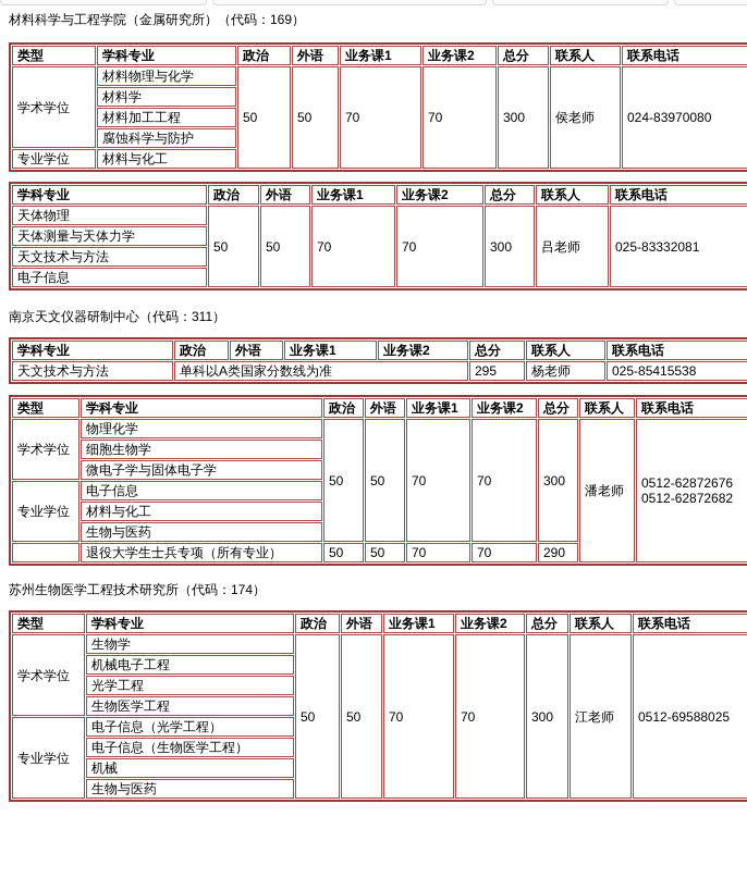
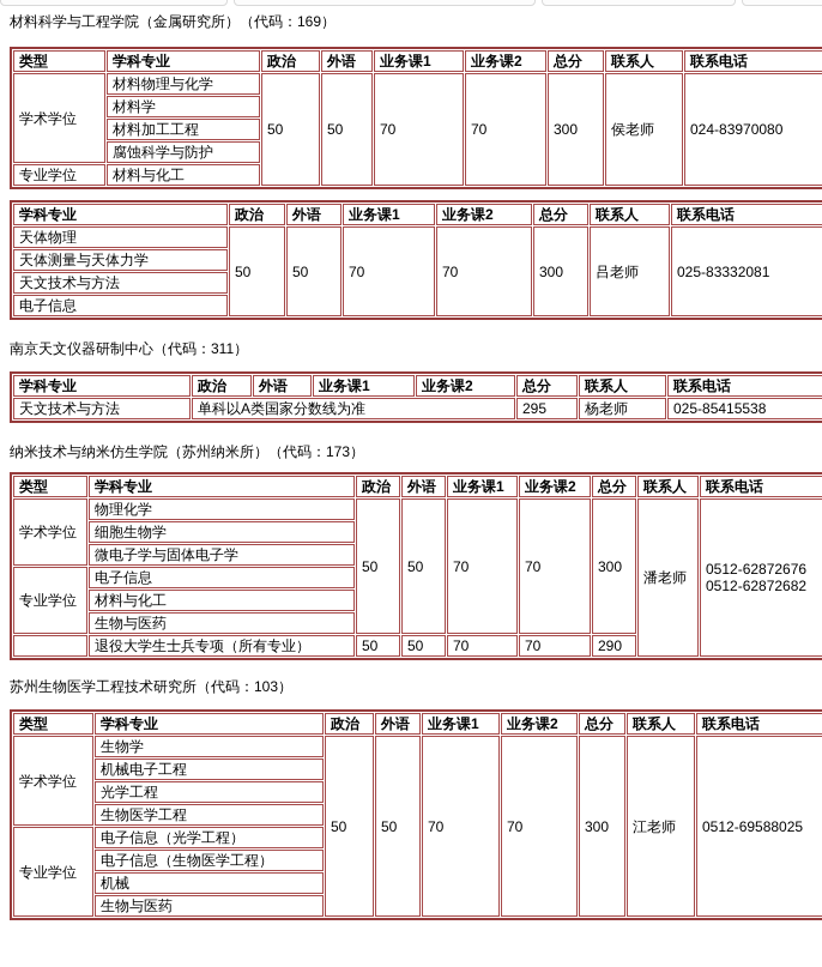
  材料科学与工程学院（金属研究所）（代码：169）
  类型	学科专业	政治	外语	业务课1	业务课2	总分	联系人	联系电话
  学术学位	材料物理与化学	50	50	70	70	300	侯老师	024-83970080
  材料学
  材料加工工程
  腐蚀科学与防护
  专业学位	材料与化工
  学科专业	政治	外语	业务课1	业务课2	总分	联系人	联系电话
  天体物理	50	50	70	70	300	吕老师	025-83332081
  天体测量与天体力学
  天文技术与方法
  电子信息
  南京天文仪器研制中心（代码：311）
  学科专业	政治	外语	业务课1	业务课2	总分	联系人	联系电话
  天文技术与方法	单科以A类国家分数线为准	295	杨老师	025-85415538
+ 纳米技术与纳米仿生学院（苏州纳米所）（代码：173）
  类型	学科专业	政治	外语	业务课1	业务课2	总分	联系人	联系电话
  学术学位	物理化学	50	50	70	70	300	潘老师	0512-62872676 0512-62872682
  细胞生物学
  微电子学与固体电子学
  专业学位	电子信息
  材料与化工
  生物与医药
  	退役大学生士兵专项（所有专业）	50	50	70	70	290
- 苏州生物医学工程技术研究所（代码：174）
+ 苏州生物医学工程技术研究所（代码：103）
  类型	学科专业	政治	外语	业务课1	业务课2	总分	联系人	联系电话
  学术学位	生物学	50	50	70	70	300	江老师	0512-69588025
  机械电子工程
  光学工程
  生物医学工程
  专业学位	电子信息（光学工程）
  电子信息（生物医学工程）
  机械
  生物与医药
